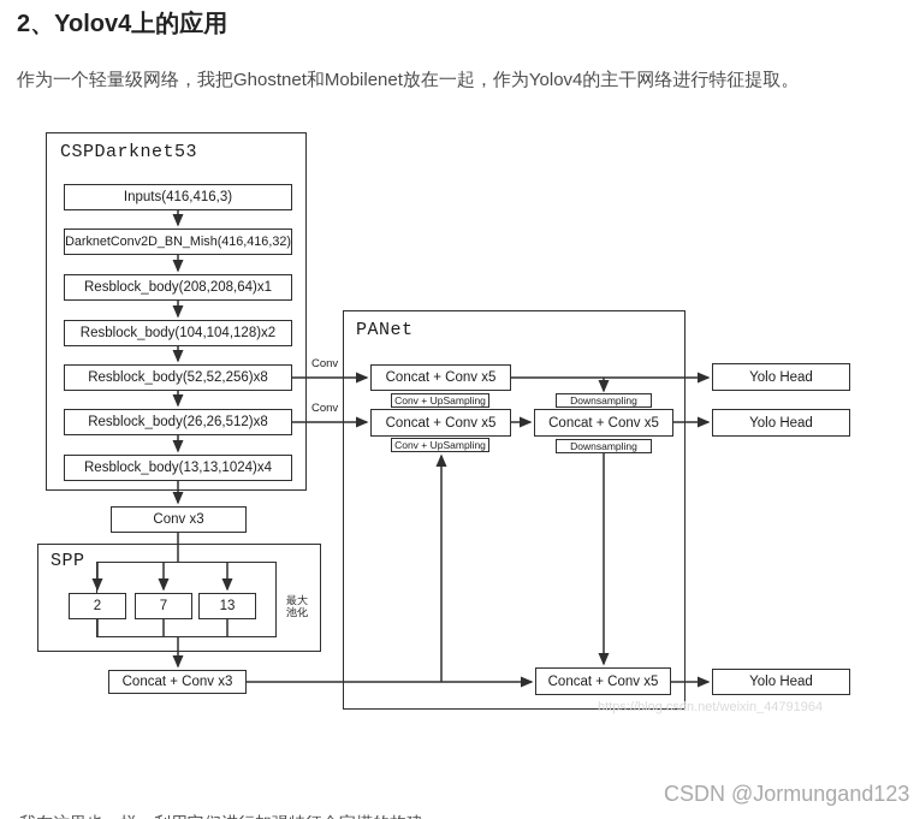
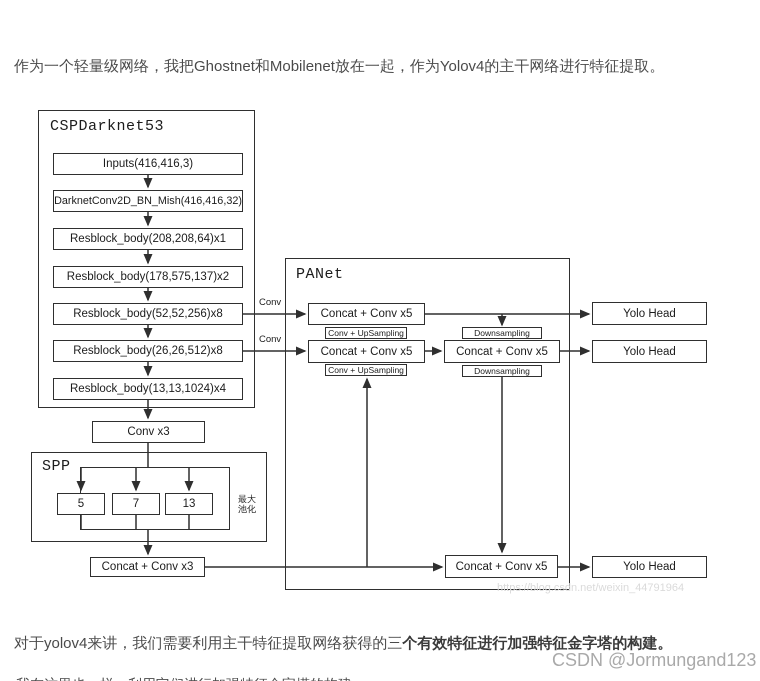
- 2、Yolov4上的应用
  作为一个轻量级网络，我把Ghostnet和Mobilenet放在一起，作为Yolov4的主干网络进行特征提取。
  CSPDarknet53
  Inputs(416,416,3)
  DarknetConv2D_BN_Mish(416,416,32)
  Resblock_body(208,208,64)x1
- Resblock_body(104,104,128)x2
+ Resblock_body(178,575,137)x2
  Resblock_body(52,52,256)x8
  Resblock_body(26,26,512)x8
  Resblock_body(13,13,1024)x4
  Conv
  Conv
  Conv x3
  SPP
- 2
+ 5
  7
  13
  最大池化
  Concat + Conv x3
  PANet
  Concat + Conv x5
  Conv + UpSampling
  Concat + Conv x5
  Conv + UpSampling
  Downsampling
  Concat + Conv x5
  Downsampling
  Concat + Conv x5
  Yolo Head
  Yolo Head
  Yolo Head
  https://blog.csdn.net/weixin_44791964
+ 对于yolov4来讲，我们需要利用主干特征提取网络获得的三个有效特征进行加强特征金字塔的构建。
  CSDN @Jormungand123
